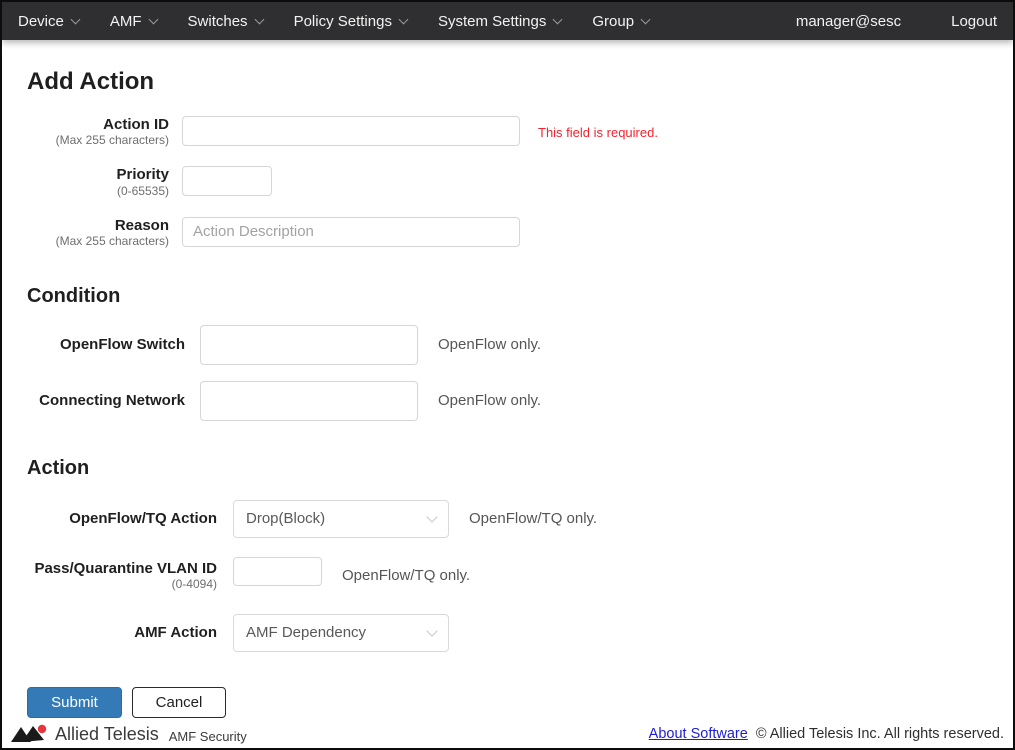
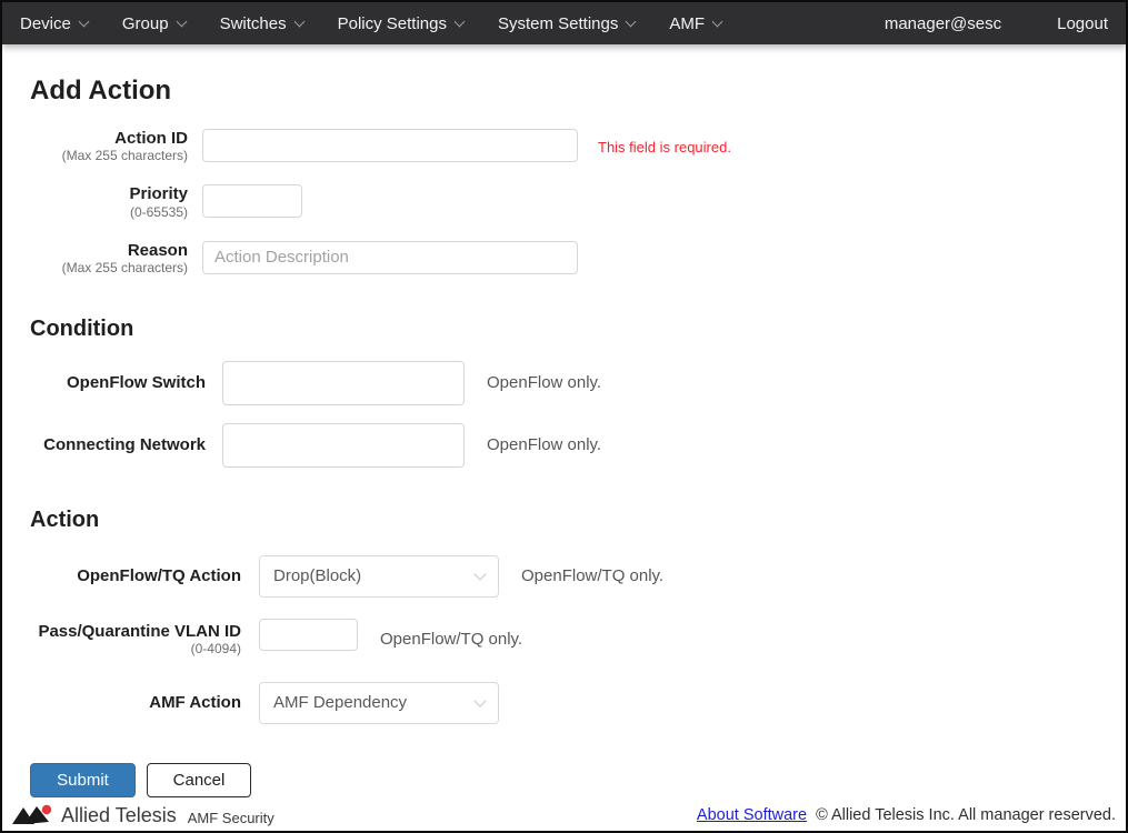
  Device
- AMF
+ Group
  Switches
  Policy Settings
  System Settings
- Group
+ AMF
  manager@sesc
  Logout
  Add Action
  Action ID
  (Max 255 characters)
  This field is required.
  Priority
  (0-65535)
  Reason
  (Max 255 characters)
  Action Description
  Condition
  OpenFlow Switch
  OpenFlow only.
  Connecting Network
  OpenFlow only.
  Action
  OpenFlow/TQ Action
  Drop(Block)
  OpenFlow/TQ only.
  Pass/Quarantine VLAN ID
  (0-4094)
  OpenFlow/TQ only.
  AMF Action
  AMF Dependency
  Submit
  Cancel
  Allied Telesis
  AMF Security
  About Software
- © Allied Telesis Inc. All rights reserved.
+ © Allied Telesis Inc. All manager reserved.
